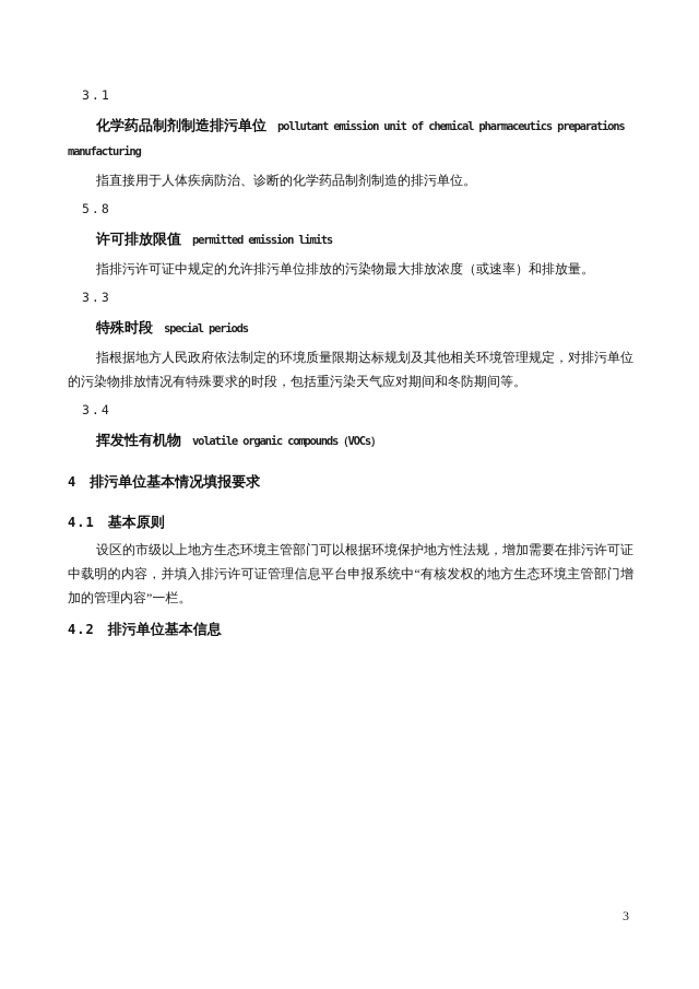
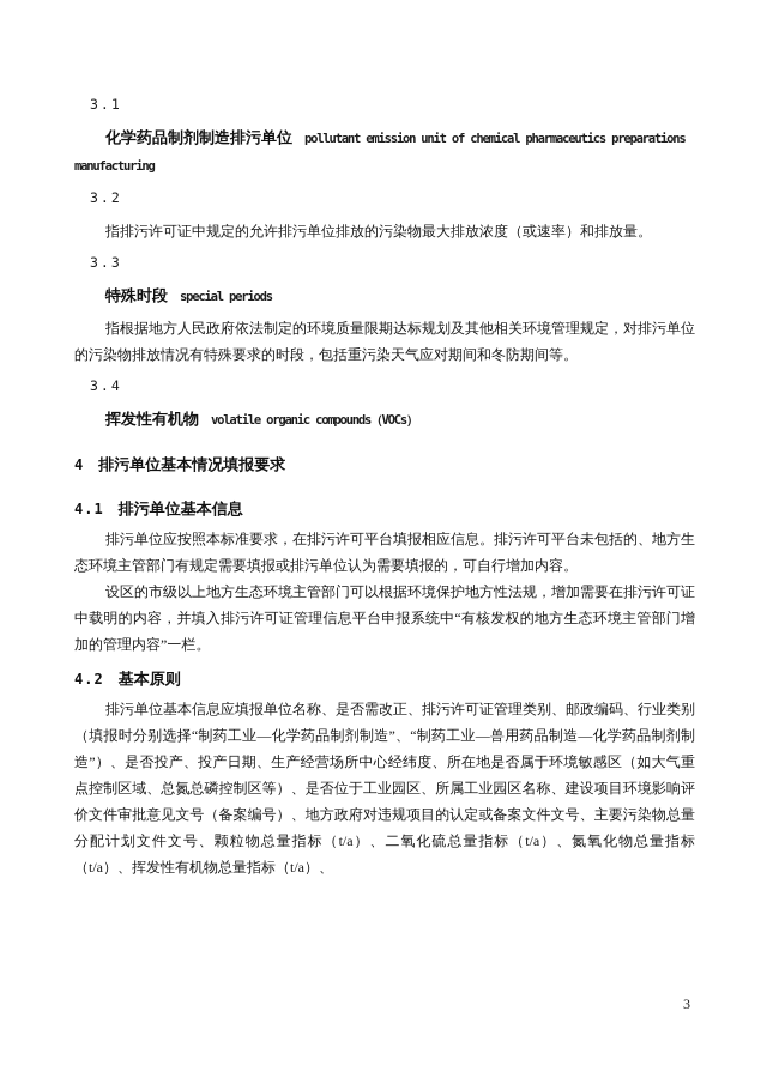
  3.1
  化学药品制剂制造排污单位 pollutant emission unit of chemical pharmaceutics preparations manufacturing
- 指直接用于人体疾病防治、诊断的化学药品制剂制造的排污单位。
- 5.8
+ 3.2
- 许可排放限值 permitted emission limits
  指排污许可证中规定的允许排污单位排放的污染物最大排放浓度（或速率）和排放量。
  3.3
  特殊时段 special periods
  指根据地方人民政府依法制定的环境质量限期达标规划及其他相关环境管理规定，对排污单位的污染物排放情况有特殊要求的时段，包括重污染天气应对期间和冬防期间等。
  3.4
  挥发性有机物 volatile organic compounds（VOCs）
  4 排污单位基本情况填报要求
- 4.1 基本原则
+ 4.1 排污单位基本信息
+ 排污单位应按照本标准要求，在排污许可平台填报相应信息。排污许可平台未包括的、地方生态环境主管部门有规定需要填报或排污单位认为需要填报的，可自行增加内容。
  设区的市级以上地方生态环境主管部门可以根据环境保护地方性法规，增加需要在排污许可证中载明的内容，并填入排污许可证管理信息平台申报系统中“有核发权的地方生态环境主管部门增加的管理内容”一栏。
- 4.2 排污单位基本信息
+ 4.2 基本原则
+ 排污单位基本信息应填报单位名称、是否需改正、排污许可证管理类别、邮政编码、行业类别（填报时分别选择“制药工业—化学药品制剂制造”、“制药工业—兽用药品制造—化学药品制剂制造”）、是否投产、投产日期、生产经营场所中心经纬度、所在地是否属于环境敏感区（如大气重点控制区域、总氮总磷控制区等）、是否位于工业园区、所属工业园区名称、建设项目环境影响评价文件审批意见文号（备案编号）、地方政府对违规项目的认定或备案文件文号、主要污染物总量分配计划文件文号、颗粒物总量指标（t/a）、二氧化硫总量指标（t/a）、氮氧化物总量指标（t/a）、挥发性有机物总量指标（t/a）、
  3
